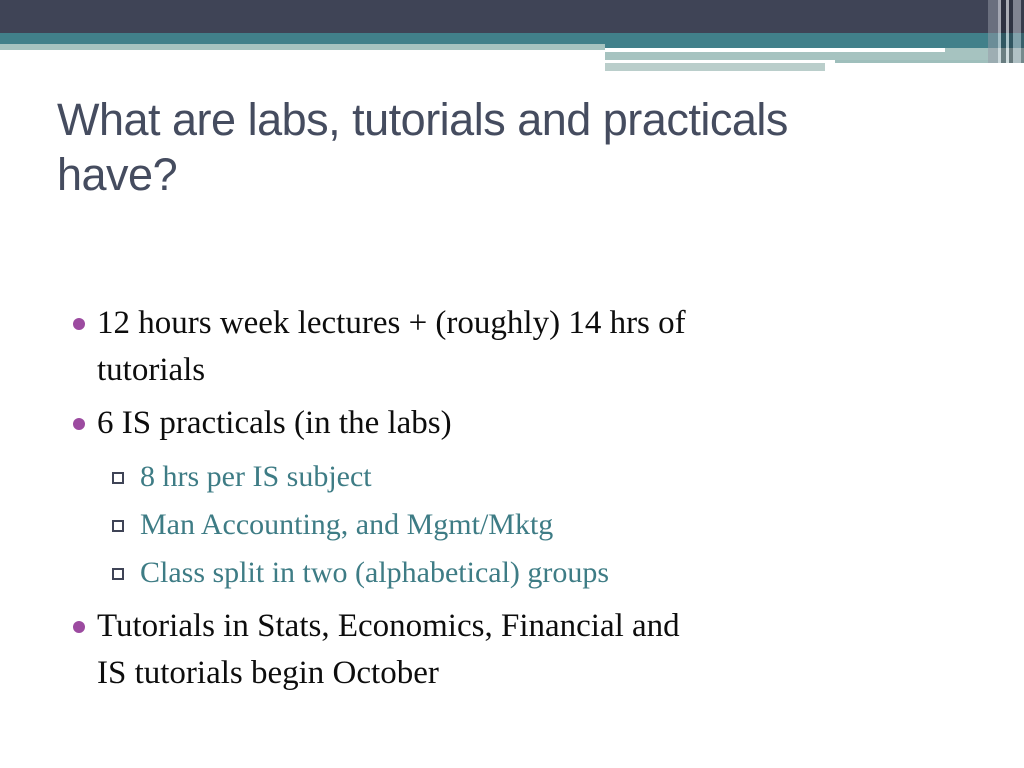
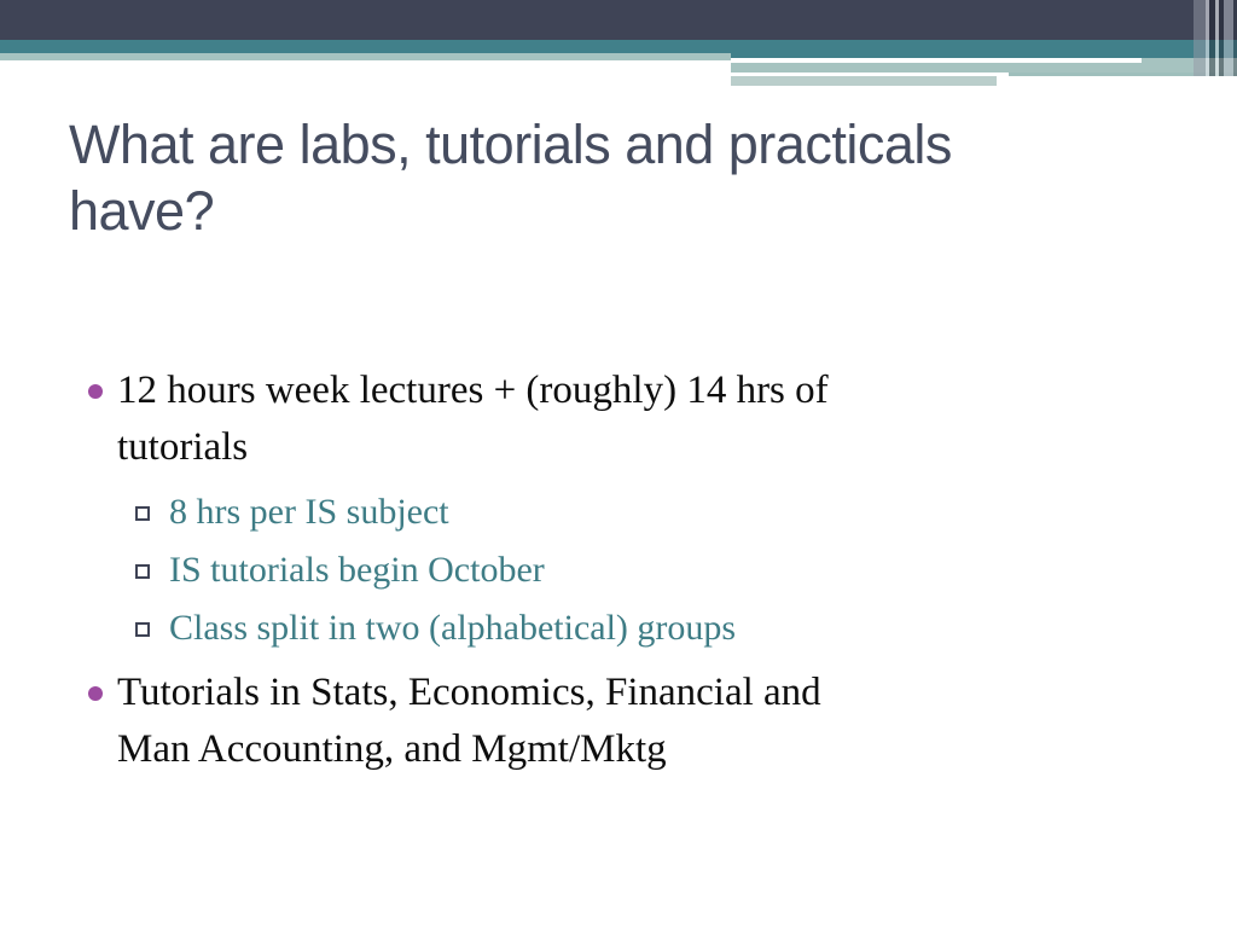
  What are labs, tutorials and practicals
  have?
  12 hours week lectures + (roughly) 14 hrs of
  tutorials
- 6 IS practicals (in the labs)
  8 hrs per IS subject
- Man Accounting, and Mgmt/Mktg
+ IS tutorials begin October
  Class split in two (alphabetical) groups
  Tutorials in Stats, Economics, Financial and
- IS tutorials begin October
+ Man Accounting, and Mgmt/Mktg
